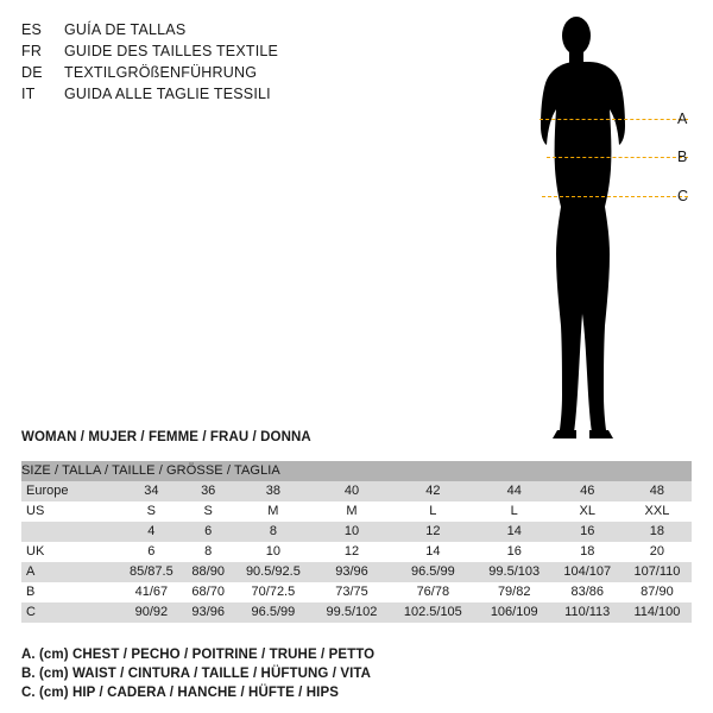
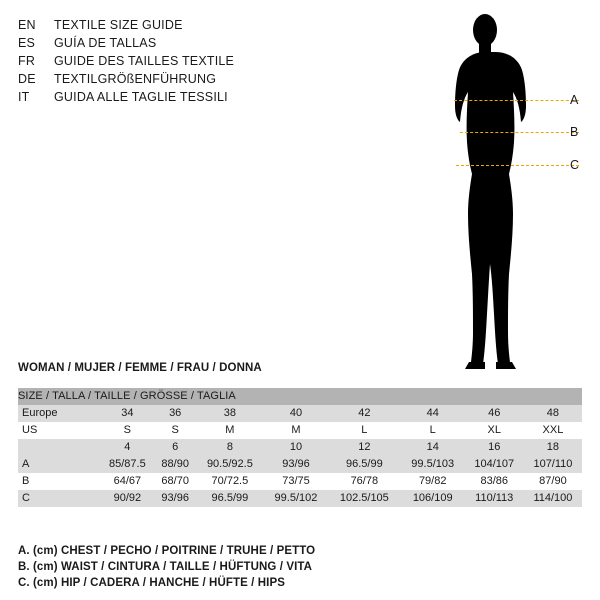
+ EN
+ TEXTILE SIZE GUIDE
  ES
  GUÍA DE TALLAS
  FR
  GUIDE DES TAILLES TEXTILE
  DE
  TEXTILGRÖßENFÜHRUNG
  IT
  GUIDA ALLE TAGLIE TESSILI
  A
  B
  C
  WOMAN / MUJER / FEMME / FRAU / DONNA
  SIZE / TALLA / TAILLE / GRÖSSE / TAGLIA
  Europe	34	36	38	40	42	44	46	48
  US	S	S	M	M	L	L	XL	XXL
  	4	6	8	10	12	14	16	18
- UK	6	8	10	12	14	16	18	20
  A	85/87.5	88/90	90.5/92.5	93/96	96.5/99	99.5/103	104/107	107/110
- B	41/67	68/70	70/72.5	73/75	76/78	79/82	83/86	87/90
+ B	64/67	68/70	70/72.5	73/75	76/78	79/82	83/86	87/90
  C	90/92	93/96	96.5/99	99.5/102	102.5/105	106/109	110/113	114/100
  A. (cm) CHEST / PECHO / POITRINE / TRUHE / PETTO
  B. (cm) WAIST / CINTURA / TAILLE / HÜFTUNG / VITA
  C. (cm) HIP / CADERA / HANCHE / HÜFTE / HIPS
